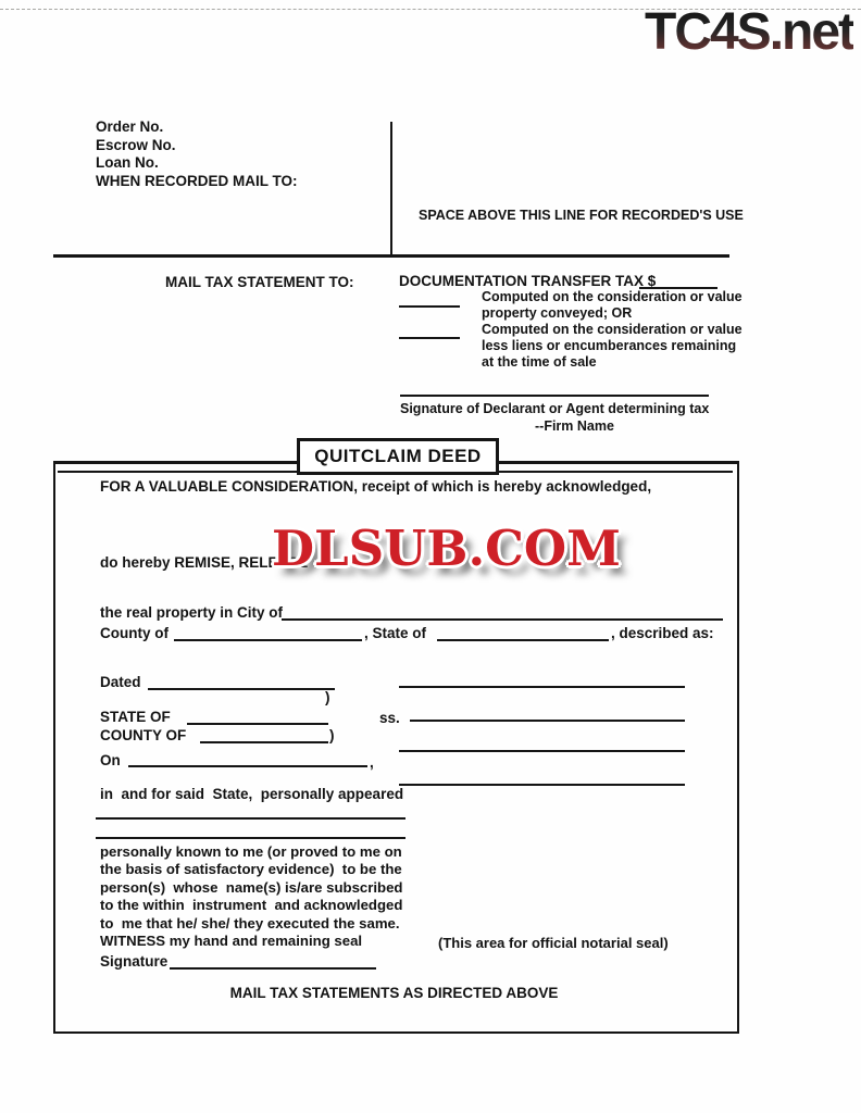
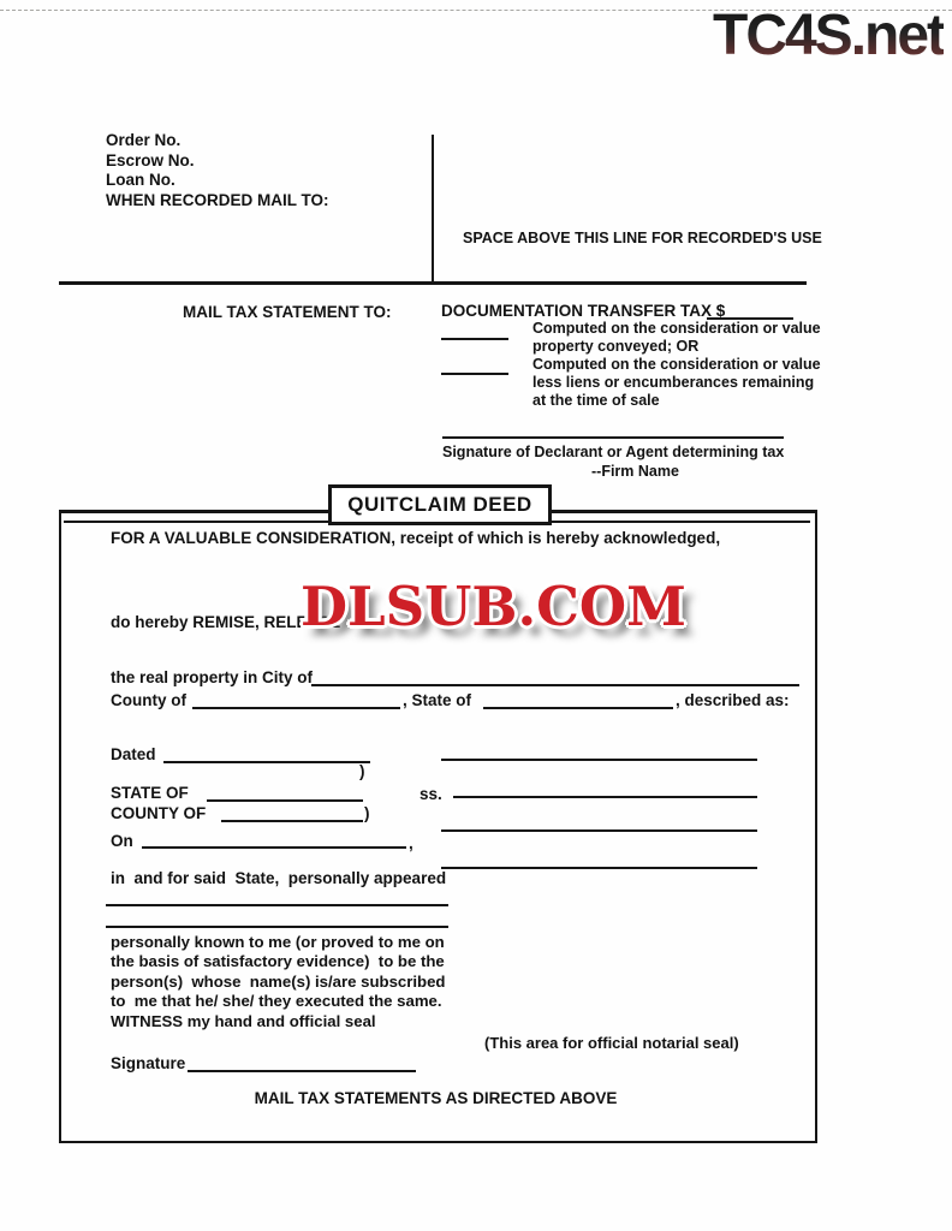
  TC4S.net
  Order No.
  Escrow No.
  Loan No.
  WHEN RECORDED MAIL TO:
  SPACE ABOVE THIS LINE FOR RECORDED'S USE
  MAIL TAX STATEMENT TO:
  DOCUMENTATION TRANSFER TAX $
  Computed on the consideration or value
  property conveyed; OR
  Computed on the consideration or value
  less liens or encumberances remaining
  at the time of sale
  Signature of Declarant or Agent determining tax
  --Firm Name
  QUITCLAIM DEED
  FOR A VALUABLE CONSIDERATION, receipt of which is hereby acknowledged,
  do hereby REMISE, RELEASE
  DLSUB.COM
  the real property in City of
  County of
  , State of
  , described as:
  Dated
  )
  STATE OF
  ss.
  COUNTY OF
  )
  On
  ,
  in and for said State, personally appeared
  personally known to me (or proved to me on
  the basis of satisfactory evidence) to be the
  person(s) whose name(s) is/are subscribed
- to the within instrument and acknowledged
  to me that he/ she/ they executed the same.
- WITNESS my hand and remaining seal
+ WITNESS my hand and official seal
  (This area for official notarial seal)
  Signature
  MAIL TAX STATEMENTS AS DIRECTED ABOVE
